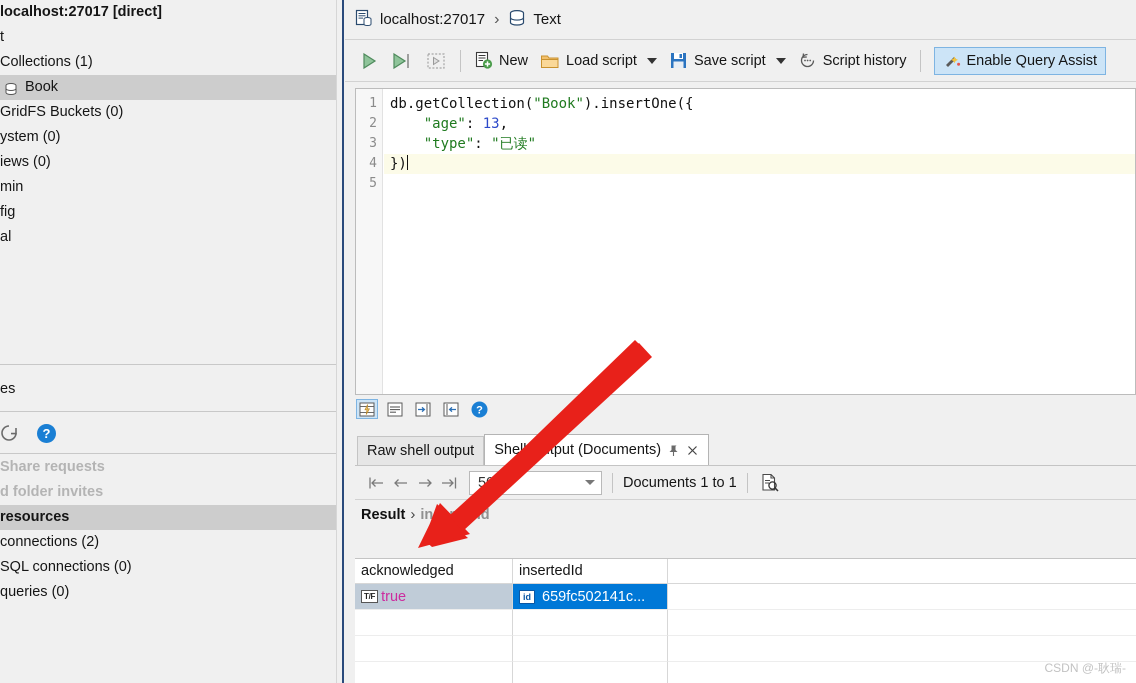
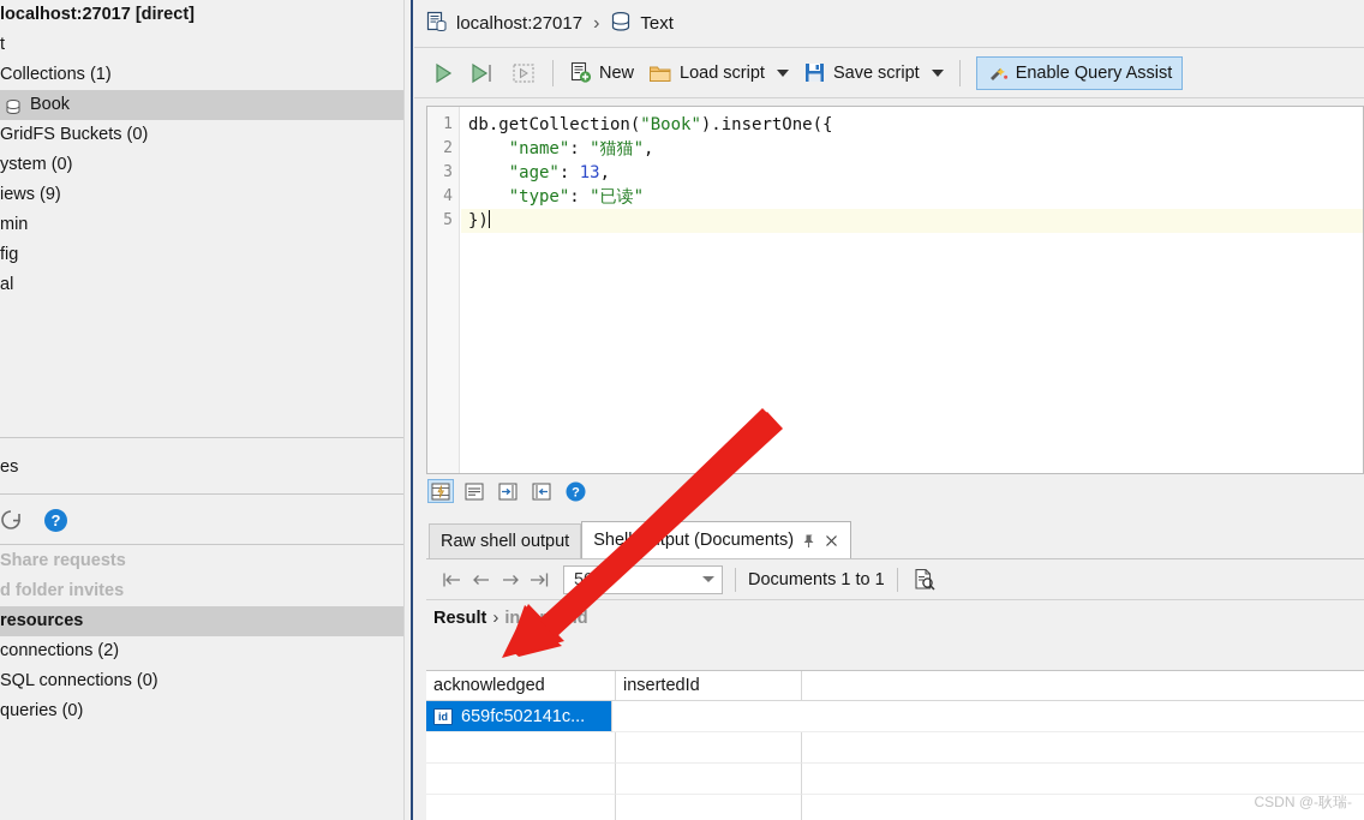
  localhost:27017 [direct]
  t
  Collections (1)
  Book
  GridFS Buckets (0)
  ystem (0)
- iews (0)
+ iews (9)
  min
  fig
  al
  es
  ?
  Share requests
  d folder invites
  resources
  connections (2)
  SQL connections (0)
  queries (0)
  localhost:27017
  ›
  Text
  New
  Load script
  Save script
- Script history
  Enable Query Assist
  1
  2
  3
  4
  5
  db.getCollection("Book").insertOne({
+ "name": "猫猫",
  "age": 13,
  "type": "已读"
  })
  ?
  Raw shell output
  Shetput (Documents)
  Documents 1 to 1
  Result
  ›
  acknowledged
  insertedId
- T/F
- true
  id
  659fc502141c...
  CSDN @-耿瑞-
